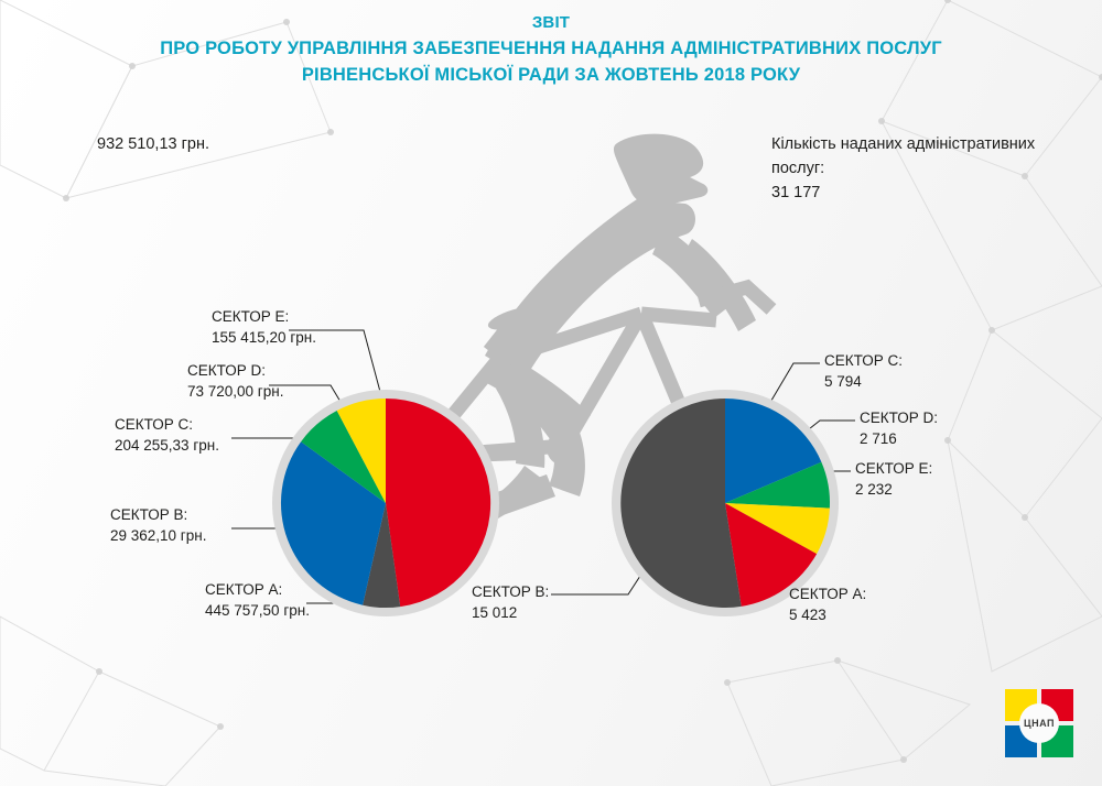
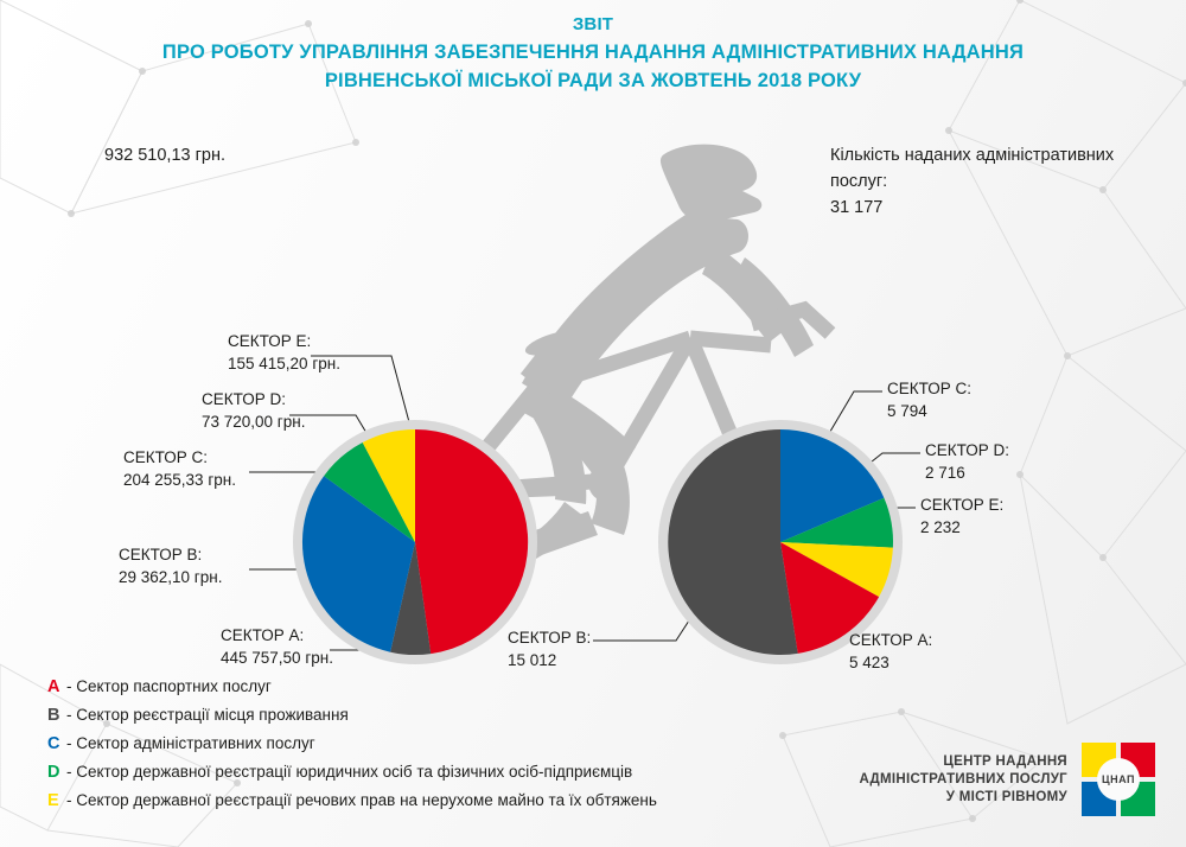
  ЗВІТ
- ПРО РОБОТУ УПРАВЛІННЯ ЗАБЕЗПЕЧЕННЯ НАДАННЯ АДМІНІСТРАТИВНИХ ПОСЛУГ
+ ПРО РОБОТУ УПРАВЛІННЯ ЗАБЕЗПЕЧЕННЯ НАДАННЯ АДМІНІСТРАТИВНИХ НАДАННЯ
  РІВНЕНСЬКОЇ МІСЬКОЇ РАДИ ЗА ЖОВТЕНЬ 2018 РОКУ
  932 510,13 грн.
  Кількість наданих адміністративних послуг:
  31 177
  СЕКТОР E:
  155 415,20 грн.
  СЕКТОР D:
  73 720,00 грн.
  СЕКТОР C:
  204 255,33 грн.
  СЕКТОР B:
  29 362,10 грн.
  СЕКТОР A:
  445 757,50 грн.
  СЕКТОР C:
  5 794
  СЕКТОР D:
  2 716
  СЕКТОР E:
  2 232
  СЕКТОР A:
  5 423
  СЕКТОР B:
  15 012
+ A
+ - Сектор паспортних послуг
+ B
+ - Сектор реєстрації місця проживання
+ C
+ - Сектор адміністративних послуг
+ D
+ - Сектор державної реєстрації юридичних осіб та фізичних осіб-підприємців
+ E
+ - Сектор державної реєстрації речових прав на нерухоме майно та їх обтяжень
+ ЦЕНТР НАДАННЯ
+ АДМІНІСТРАТИВНИХ ПОСЛУГ
+ У МІСТІ РІВНОМУ
  ЦНАП
